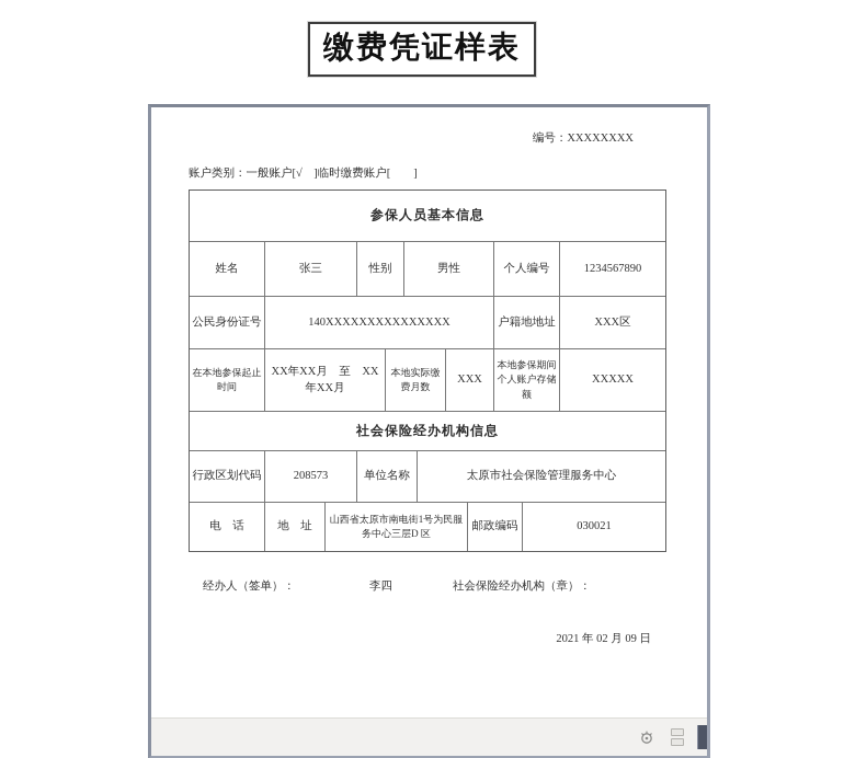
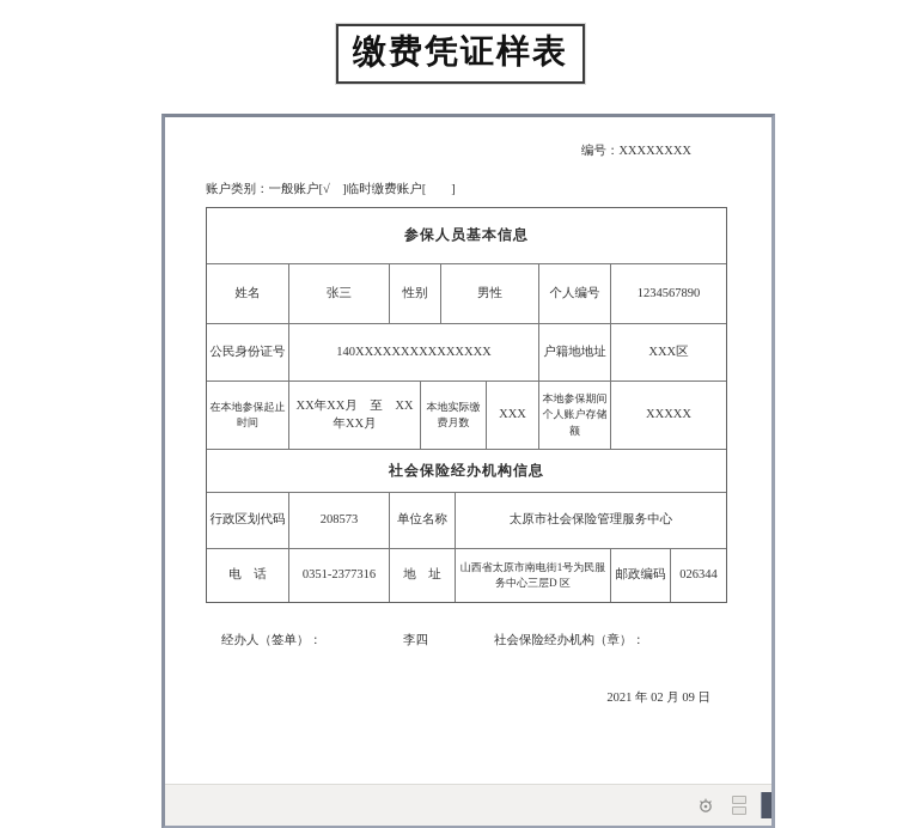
  缴费凭证样表
  编号：XXXXXXXX
  账户类别：一般账户[√ ]临时缴费账户[ ]
  参保人员基本信息
  姓名
  张三
  性别
  男性
  个人编号
  1234567890
  公民身份证号
  140XXXXXXXXXXXXXXX
  户籍地地址
  XXX区
  在本地参保起止时间
  XX年XX月 至 XX年XX月
  本地实际缴费月数
  XXX
  本地参保期间个人账户存储额
  XXXXX
  社会保险经办机构信息
  行政区划代码
  208573
  单位名称
  太原市社会保险管理服务中心
  电 话
+ 0351-2377316
  地 址
  山西省太原市南电街1号为民服务中心三层D 区
  邮政编码
- 030021
+ 026344
  经办人（签单）：
  李四
  社会保险经办机构（章）：
  2021 年 02 月 09 日
